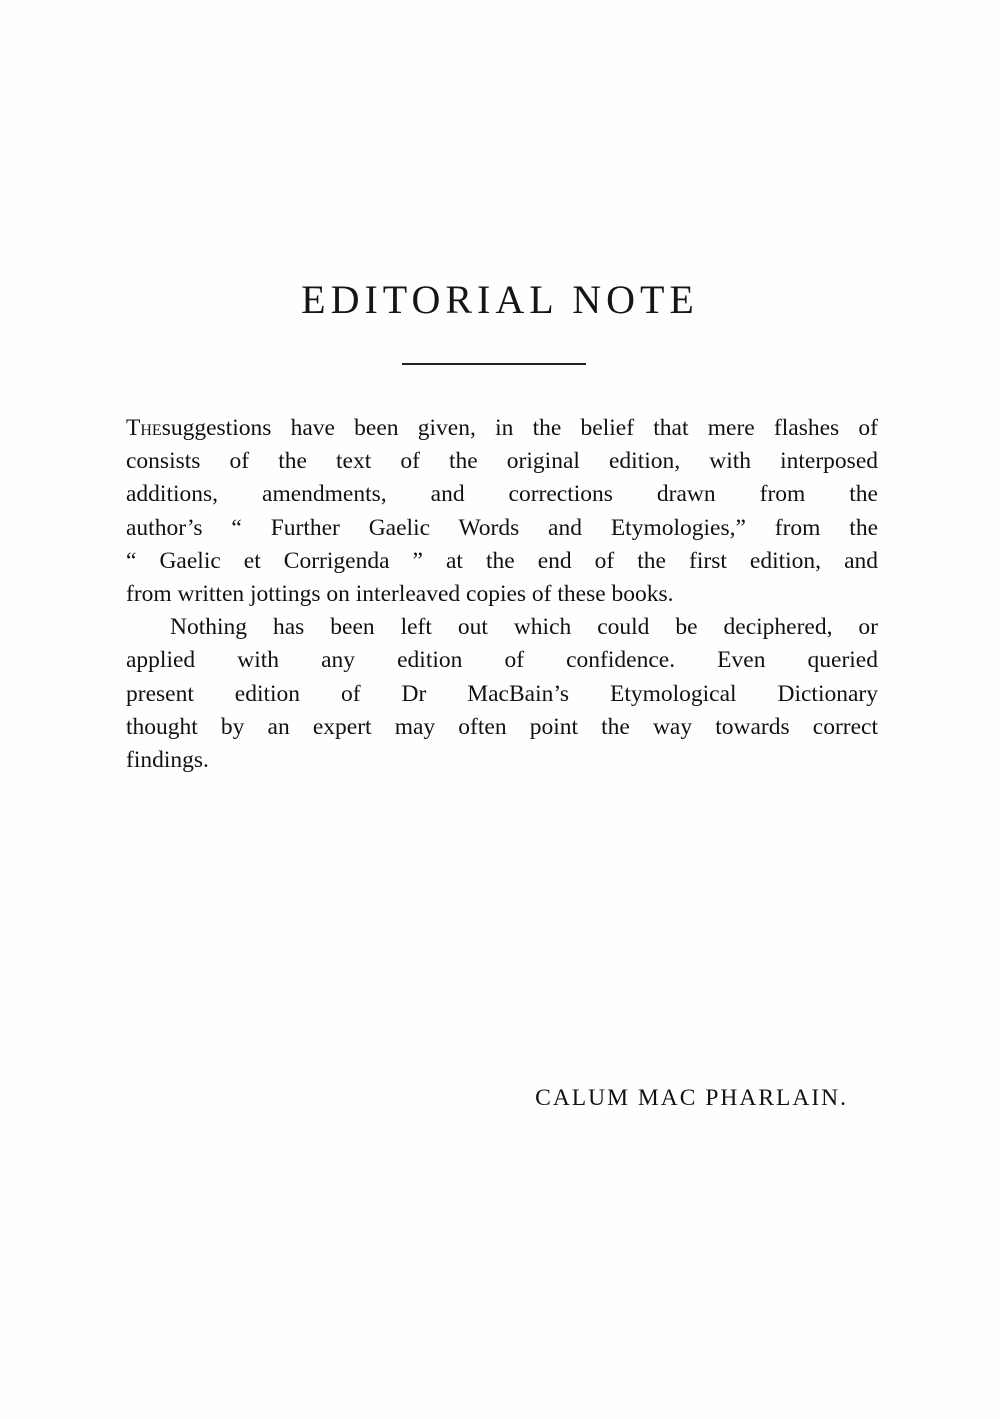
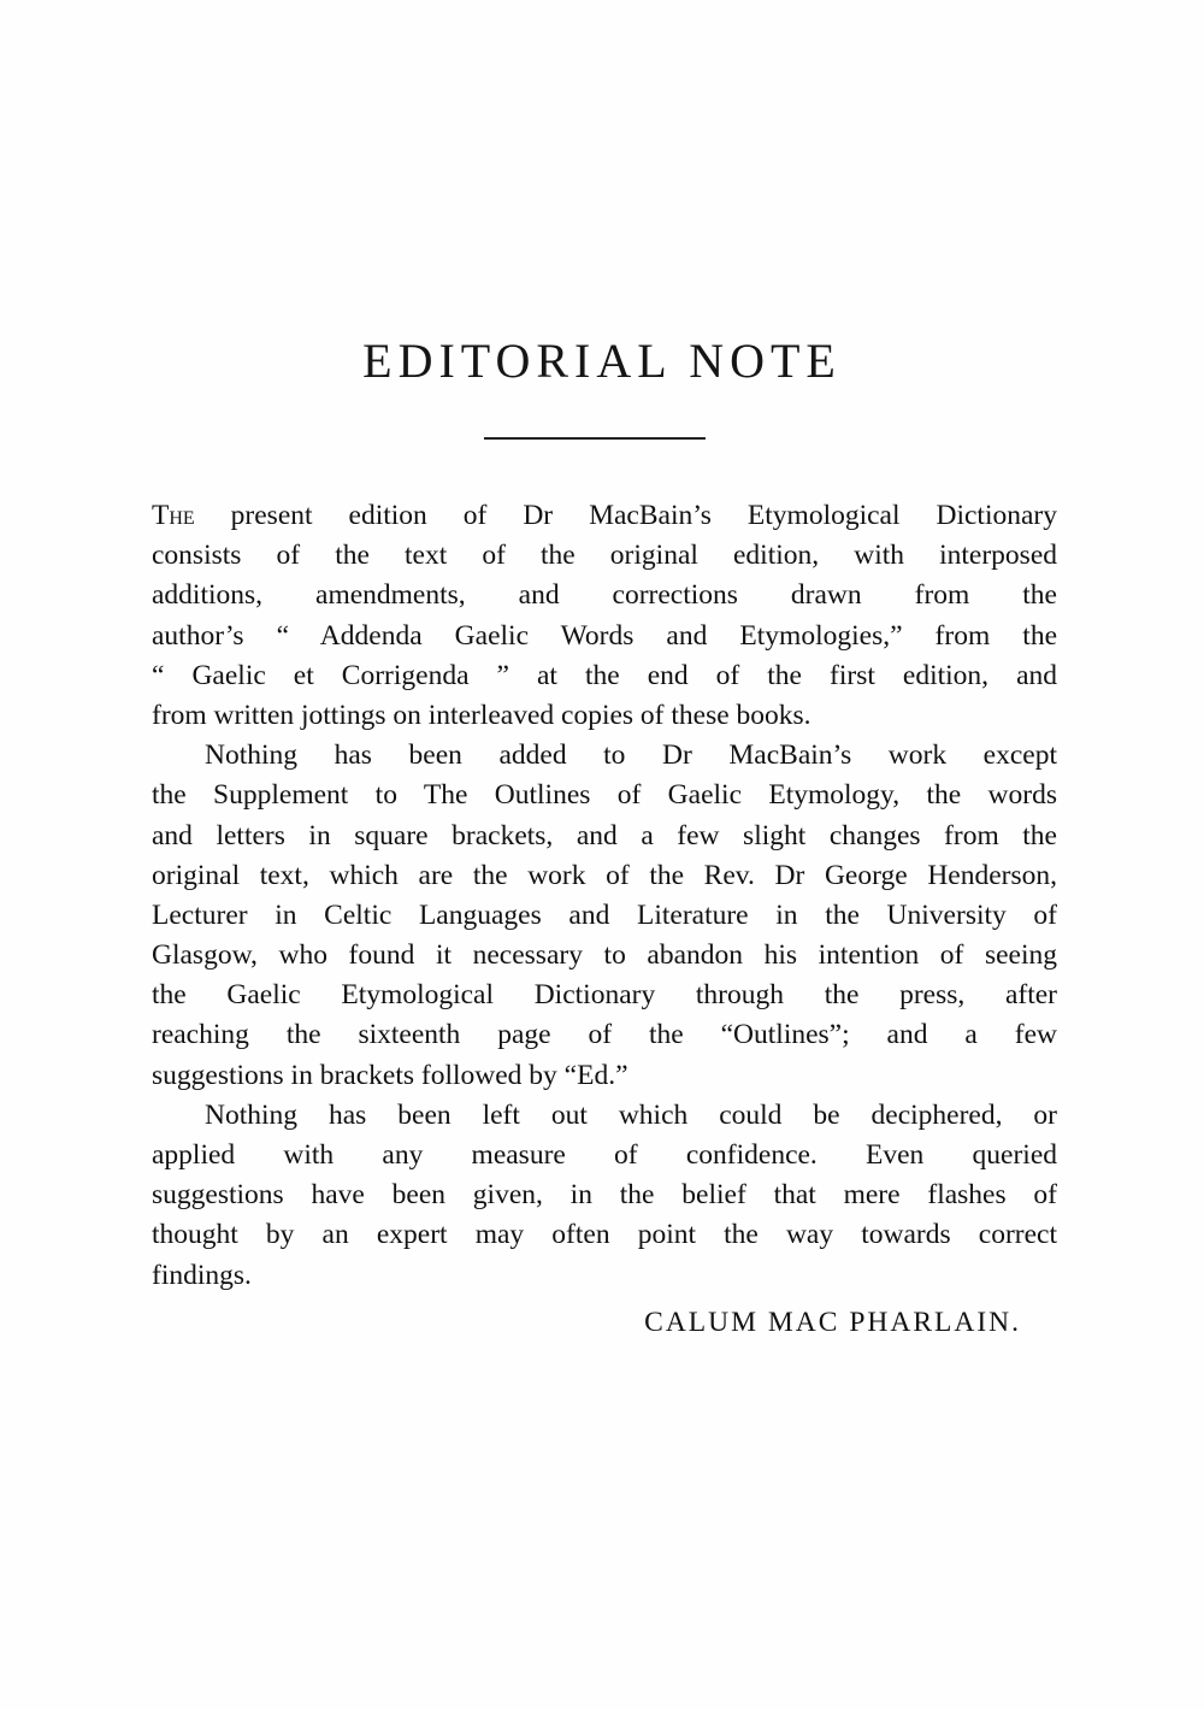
  EDITORIAL NOTE
- Thesuggestions have been given, in the belief that mere flashes of
+ The present edition of Dr MacBain’s Etymological Dictionary
  consists of the text of the original edition, with interposed
  additions, amendments, and corrections drawn from the
- author’s “ Further Gaelic Words and Etymologies,” from the
+ author’s “ Addenda Gaelic Words and Etymologies,” from the
  “ Gaelic et Corrigenda ” at the end of the first edition, and
  from written jottings on interleaved copies of these books.
+ Nothing has been added to Dr MacBain’s work except
+ the Supplement to The Outlines of Gaelic Etymology, the words
+ and letters in square brackets, and a few slight changes from the
+ original text, which are the work of the Rev. Dr George Henderson,
+ Lecturer in Celtic Languages and Literature in the University of
+ Glasgow, who found it necessary to abandon his intention of seeing
+ the Gaelic Etymological Dictionary through the press, after
+ reaching the sixteenth page of the “Outlines”; and a few
+ suggestions in brackets followed by “Ed.”
  Nothing has been left out which could be deciphered, or
- applied with any edition of confidence. Even queried
+ applied with any measure of confidence. Even queried
- present edition of Dr MacBain’s Etymological Dictionary
+ suggestions have been given, in the belief that mere flashes of
  thought by an expert may often point the way towards correct
  findings.
  CALUM MAC PHARLAIN.
